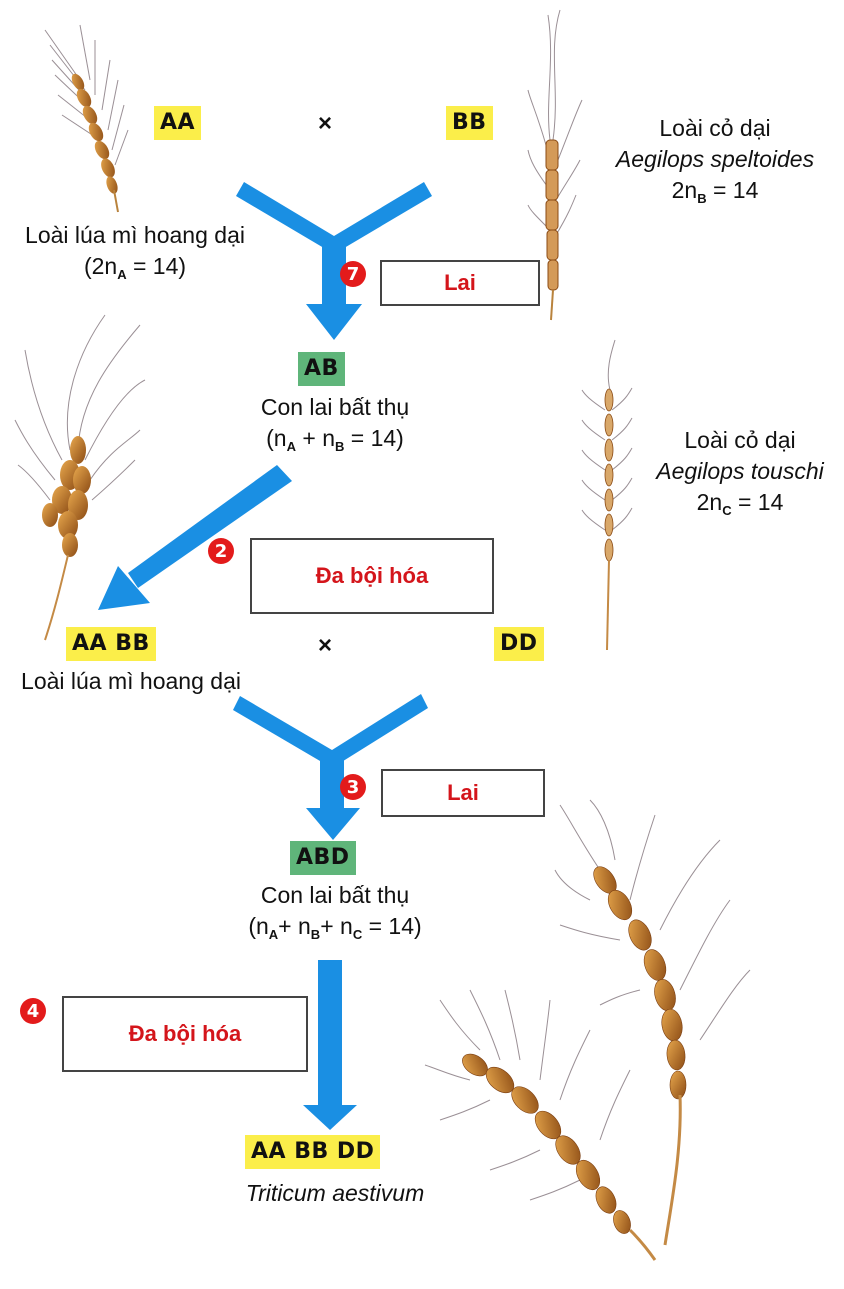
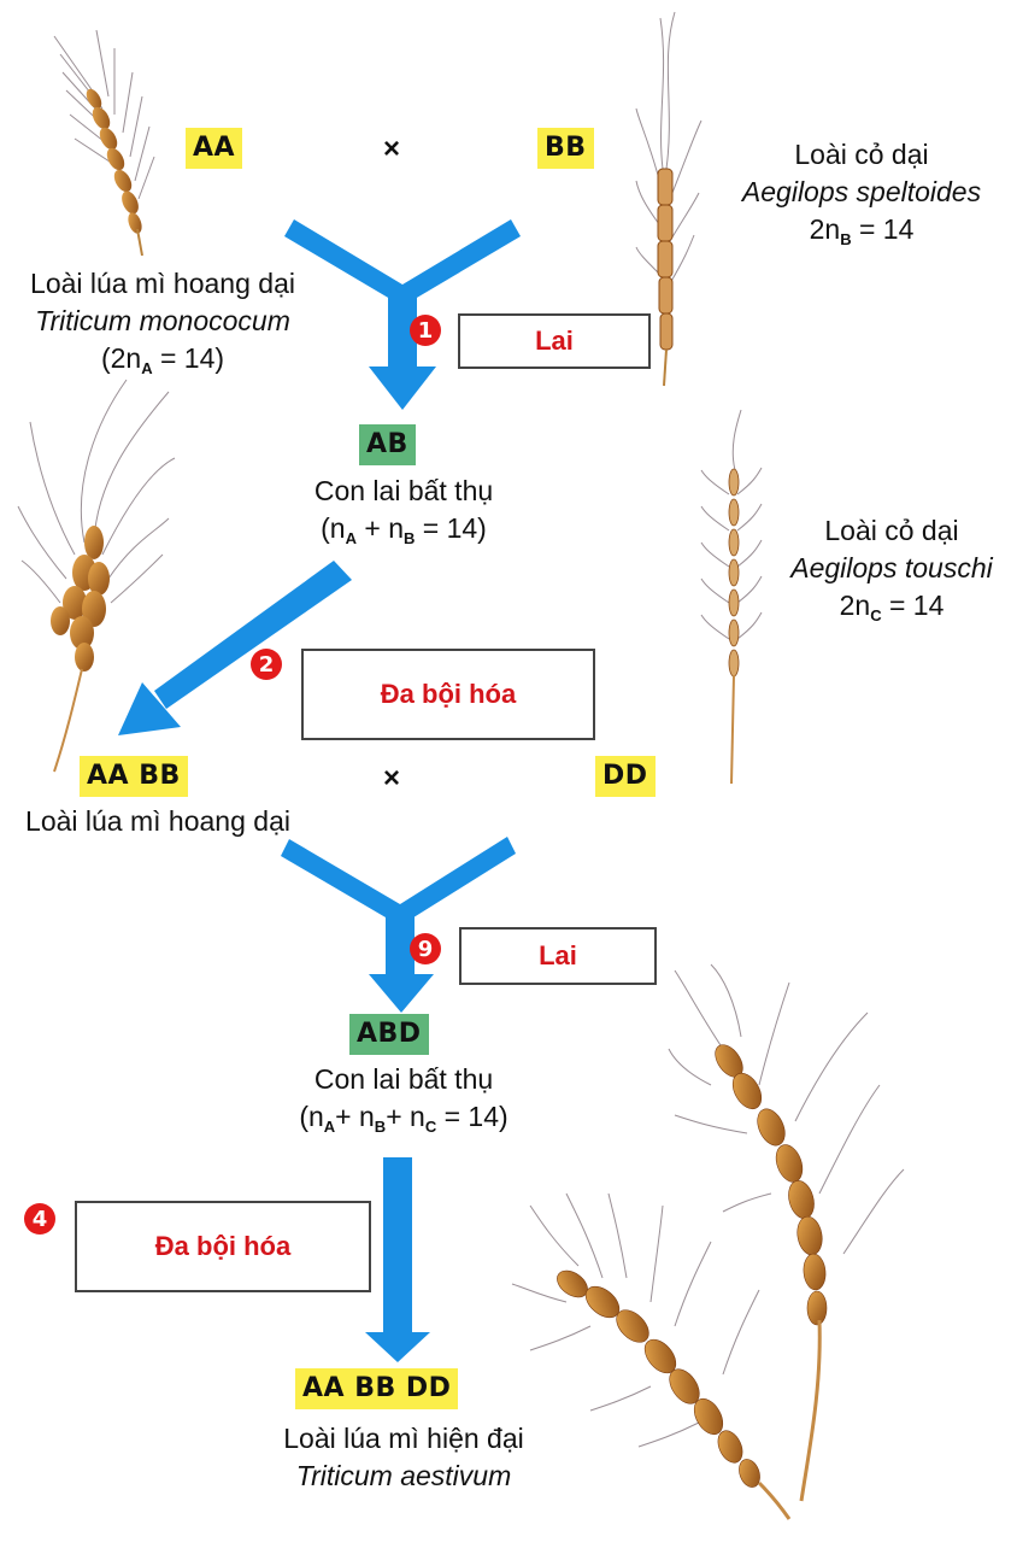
  AA
  ×
  BB
  Loài lúa mì hoang dại
+ Triticum monococum
  (2nA = 14)
  Loài cỏ dại
  Aegilops speltoides
  2nB = 14
- 7
+ 1
  Lai
  AB
  Con lai bất thụ
  (nA + nB = 14)
  Loài cỏ dại
  Aegilops touschi
  2nC = 14
  2
  Đa bội hóa
  AA BB
  ×
  DD
  Loài lúa mì hoang dại
- 3
+ 9
  Lai
  ABD
  Con lai bất thụ
  (nA+ nB+ nC = 14)
  4
  Đa bội hóa
  AA BB DD
+ Loài lúa mì hiện đại
  Triticum aestivum
